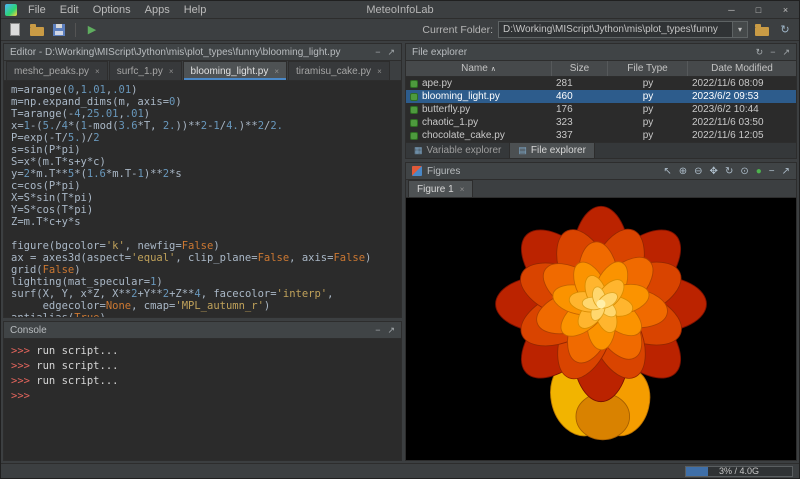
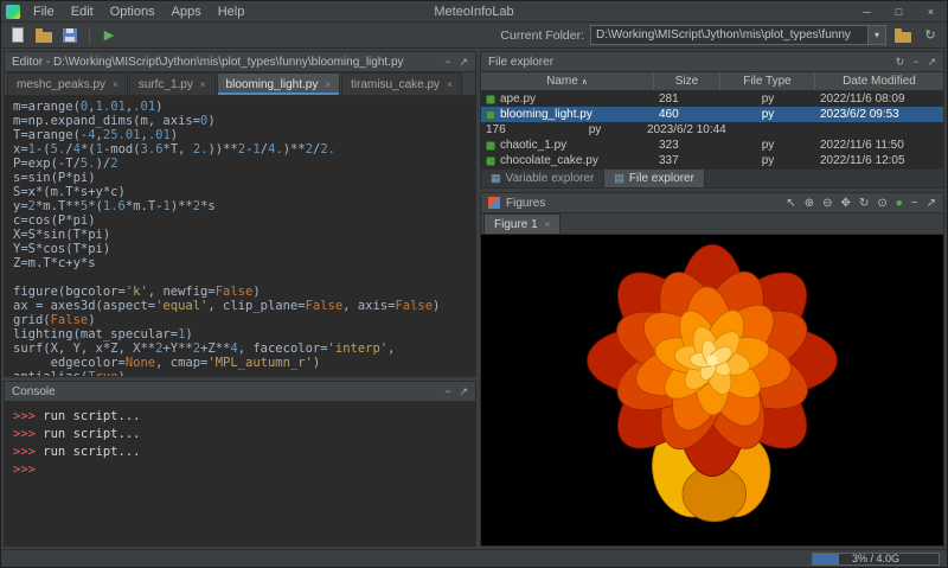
  File
  Edit
  Options
  Apps
  Help
  MeteoInfoLab
  ─
  □
  ×
  ▶
  Current Folder:
  D:\Working\MIScript\Jython\mis\plot_types\funny
  ▾
  ↻
  Editor - D:\Working\MIScript\Jython\mis\plot_types\funny\blooming_light.py
  −
  ↗
  meshc_peaks.py
  ×
  surfc_1.py
  ×
  blooming_light.py
  ×
  tiramisu_cake.py
  ×
  m=arange(0,1.01,.01)
  m=np.expand_dims(m, axis=0)
  T=arange(-4,25.01,.01)
  x=1-(5./4*(1-mod(3.6*T, 2.))**2-1/4.)**2/2.
  P=exp(-T/5.)/2
  s=sin(P*pi)
  S=x*(m.T*s+y*c)
  y=2*m.T**5*(1.6*m.T-1)**2*s
  c=cos(P*pi)
  X=S*sin(T*pi)
  Y=S*cos(T*pi)
  Z=m.T*c+y*s
  figure(bgcolor='k', newfig=False)
  ax = axes3d(aspect='equal', clip_plane=False, axis=False)
  grid(False)
  lighting(mat_specular=1)
  surf(X, Y, x*Z, X**2+Y**2+Z**4, facecolor='interp',
  edgecolor=None, cmap='MPL_autumn_r')
  Console
  −
  ↗
  >>> run script...
  >>> run script...
  >>> run script...
  >>>
  File explorer
  ↻
  −
  ↗
  Name
  Size
  File Type
  Date Modified
  ape.py
  281
  py
  2022/11/6 08:09
  blooming_light.py
  460
  py
  2023/6/2 09:53
- butterfly.py
  176
  py
  2023/6/2 10:44
  chaotic_1.py
  323
  py
- 2022/11/6 03:50
+ 2022/11/6 11:50
  chocolate_cake.py
  337
  py
  2022/11/6 12:05
  ▦
  Variable explorer
  ▤
  File explorer
  Figures
  ↖
  ⊕
  ⊖
  ✥
  ↻
  ⊙
  ●
  −
  ↗
  Figure 1
  ×
  3% / 4.0G
